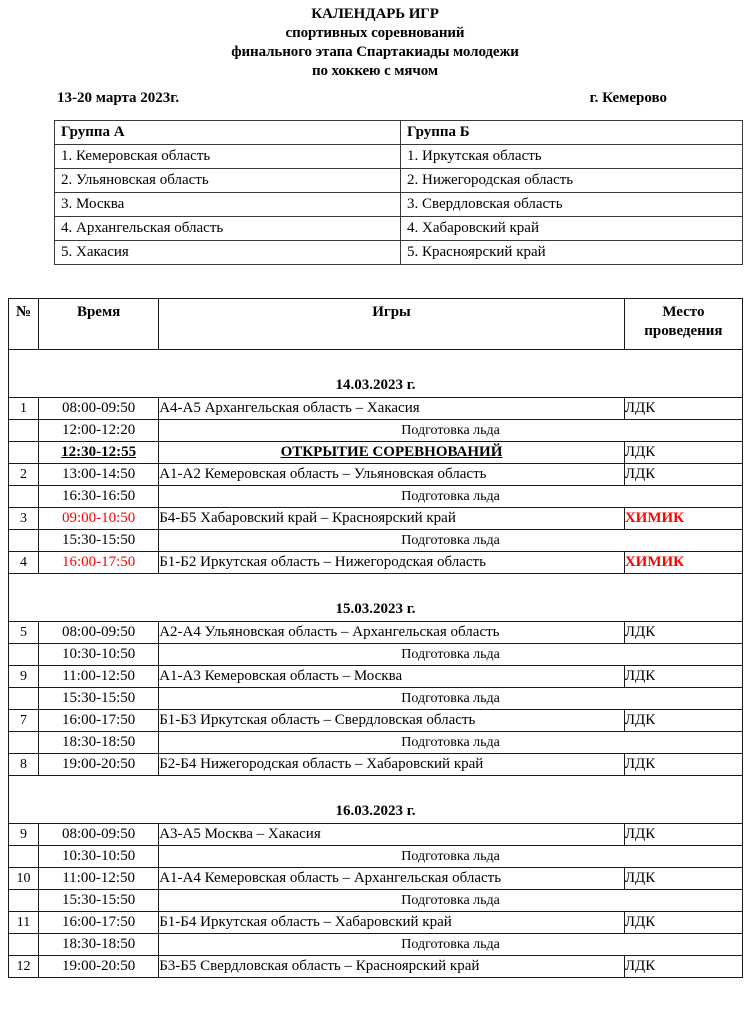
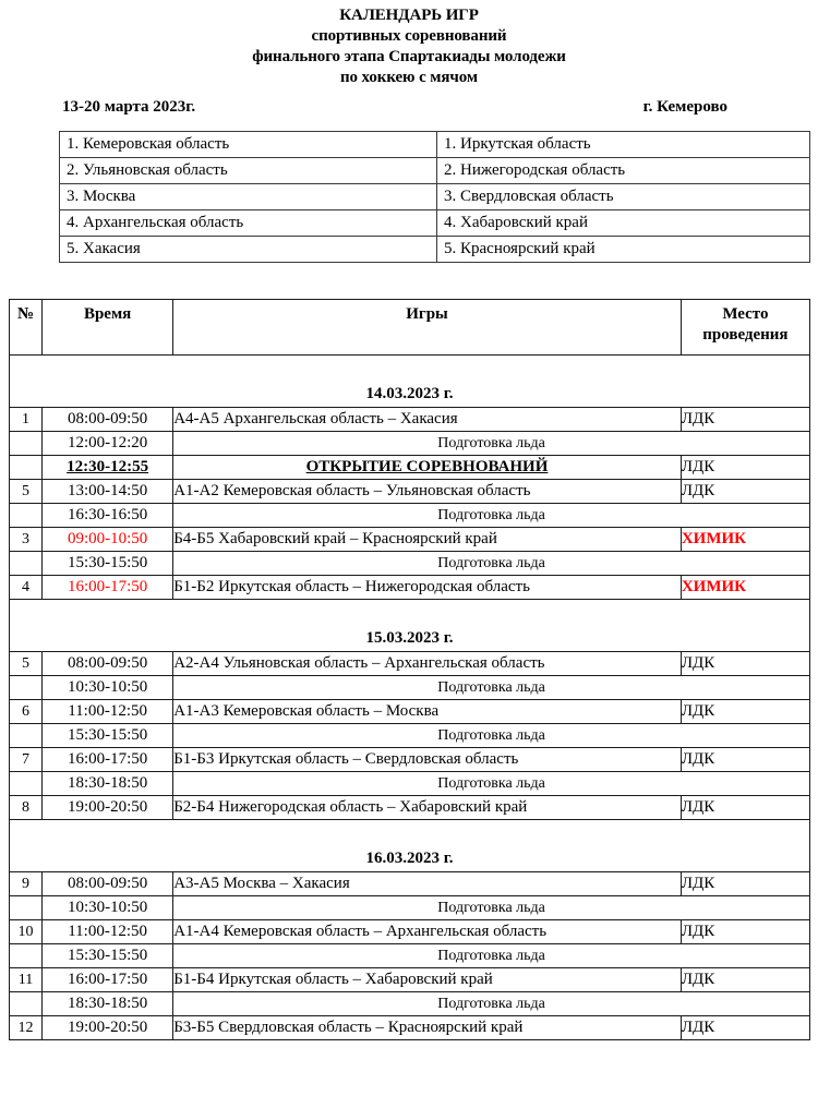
  КАЛЕНДАРЬ ИГР
  спортивных соревнований
  финального этапа Спартакиады молодежи
  по хоккею с мячом
  13-20 марта 2023г.
  г. Кемерово
- Группа А	Группа Б
  1. Кемеровская область	1. Иркутская область
  2. Ульяновская область	2. Нижегородская область
  3. Москва	3. Свердловская область
  4. Архангельская область	4. Хабаровский край
  5. Хакасия	5. Красноярский край
  №	Время	Игры	Местопроведения
  14.03.2023 г.
  1	08:00-09:50	А4-А5 Архангельская область – Хакасия	ЛДК
  	12:00-12:20	Подготовка льда
  	12:30-12:55	ОТКРЫТИЕ СОРЕВНОВАНИЙ	ЛДК
- 2	13:00-14:50	А1-А2 Кемеровская область – Ульяновская область	ЛДК
+ 5	13:00-14:50	А1-А2 Кемеровская область – Ульяновская область	ЛДК
  	16:30-16:50	Подготовка льда
  3	09:00-10:50	Б4-Б5 Хабаровский край – Красноярский край	ХИМИК
  	15:30-15:50	Подготовка льда
  4	16:00-17:50	Б1-Б2 Иркутская область – Нижегородская область	ХИМИК
  15.03.2023 г.
  5	08:00-09:50	А2-А4 Ульяновская область – Архангельская область	ЛДК
  	10:30-10:50	Подготовка льда
- 9	11:00-12:50	А1-А3 Кемеровская область – Москва	ЛДК
+ 6	11:00-12:50	А1-А3 Кемеровская область – Москва	ЛДК
  	15:30-15:50	Подготовка льда
  7	16:00-17:50	Б1-Б3 Иркутская область – Свердловская область	ЛДК
  	18:30-18:50	Подготовка льда
  8	19:00-20:50	Б2-Б4 Нижегородская область – Хабаровский край	ЛДК
  16.03.2023 г.
  9	08:00-09:50	А3-А5 Москва – Хакасия	ЛДК
  	10:30-10:50	Подготовка льда
  10	11:00-12:50	А1-А4 Кемеровская область – Архангельская область	ЛДК
  	15:30-15:50	Подготовка льда
  11	16:00-17:50	Б1-Б4 Иркутская область – Хабаровский край	ЛДК
  	18:30-18:50	Подготовка льда
  12	19:00-20:50	Б3-Б5 Свердловская область – Красноярский край	ЛДК
